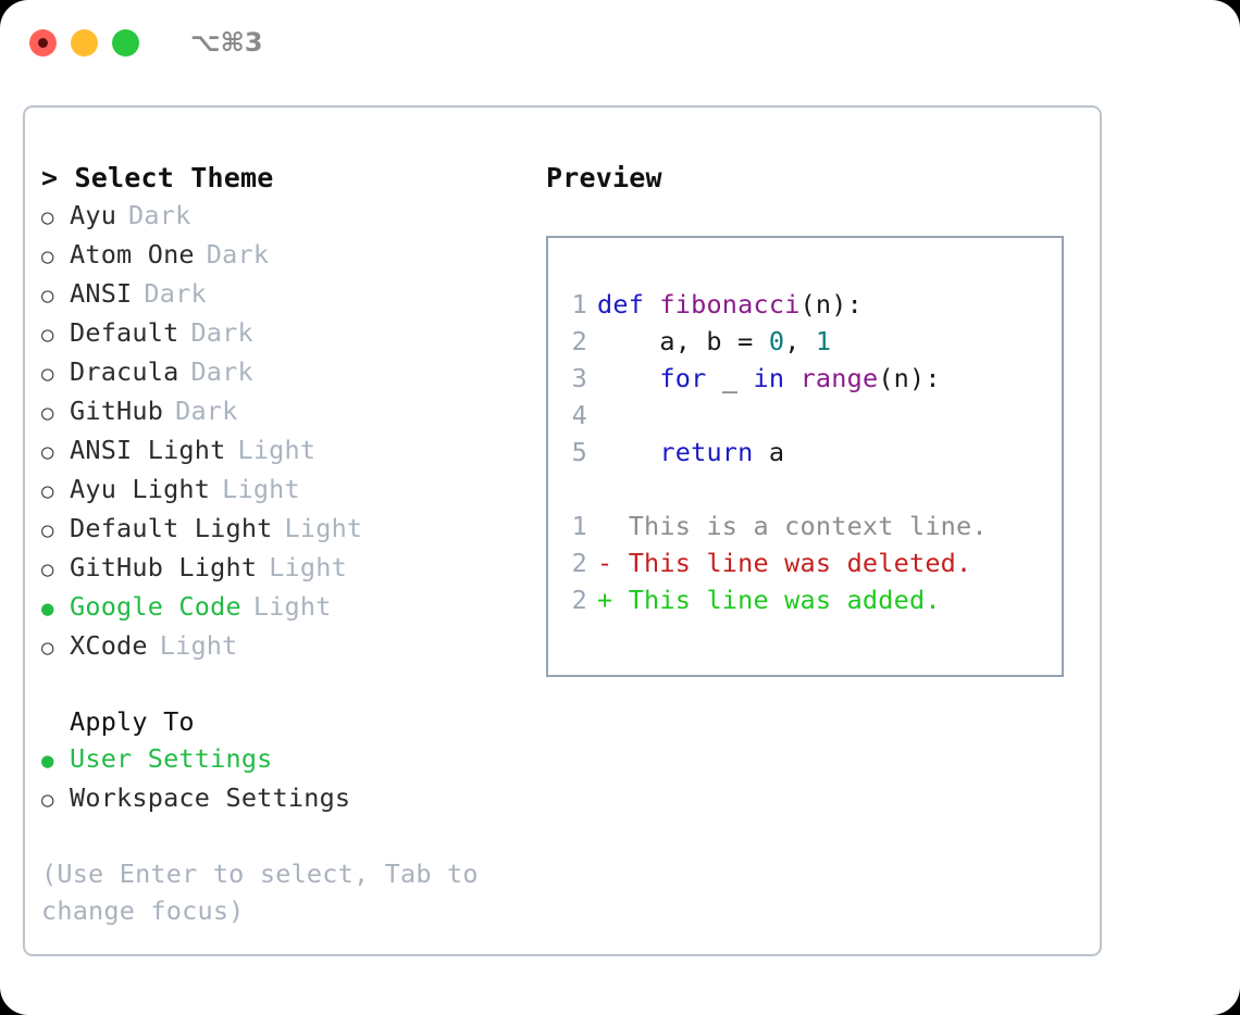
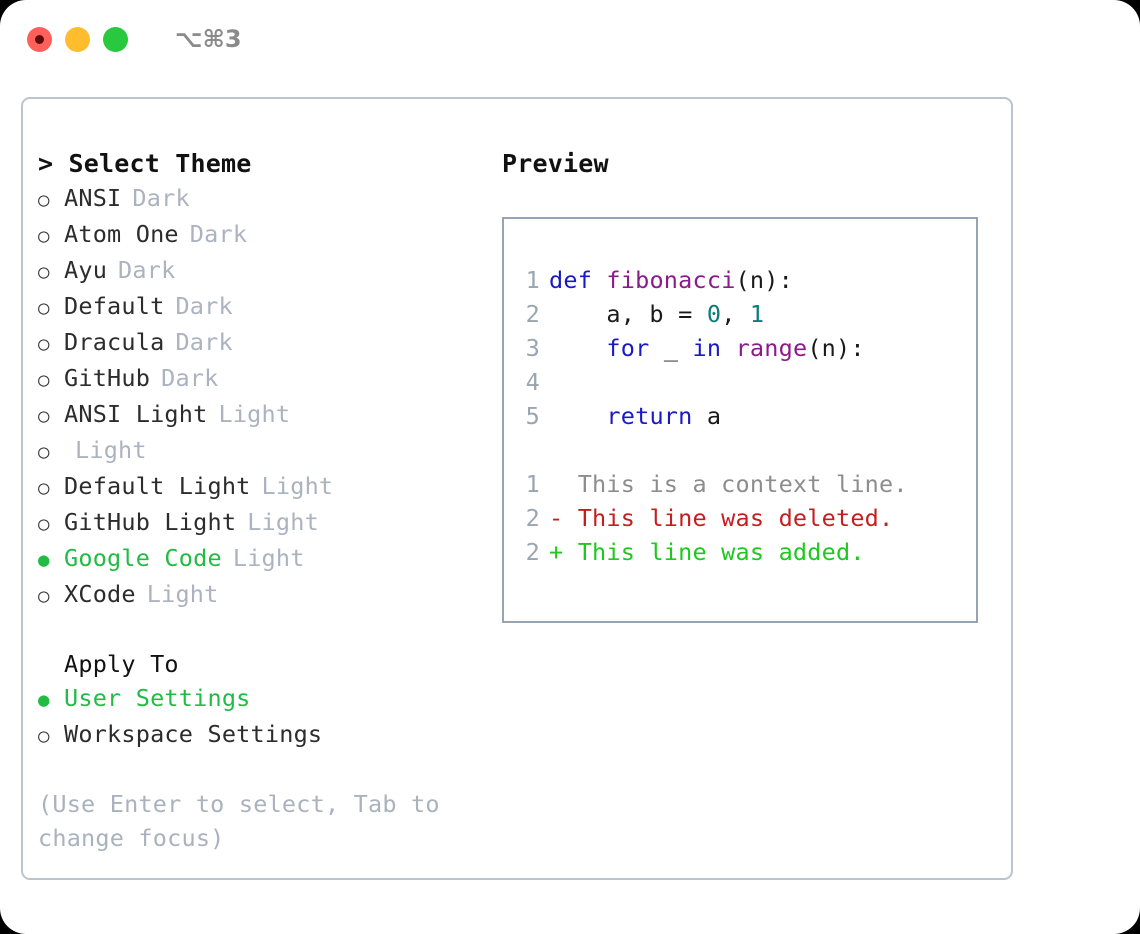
  ⌥⌘3
  > Select Theme
  ○
- Ayu
+ ANSI
  Dark
  ○
  Atom One
  Dark
  ○
- ANSI
+ Ayu
  Dark
  ○
  Default
  Dark
  ○
  Dracula
  Dark
  ○
  GitHub
  Dark
  ○
  ANSI Light
  Light
  ○
- Ayu Light
  Light
  ○
  Default Light
  Light
  ○
  GitHub Light
  Light
  ●
  Google Code
  Light
  ○
  XCode
  Light
  Apply To
  ●
  User Settings
  ○
  Workspace Settings
  (Use Enter to select, Tab to change focus)
  Preview
  1
  def fibonacci(n):
  2
  a, b = 0, 1
  3
  for _ in range(n):
  4
  5
  return a
  1
  This is a context line.
  2
  -
  This line was deleted.
  2
  +
  This line was added.
